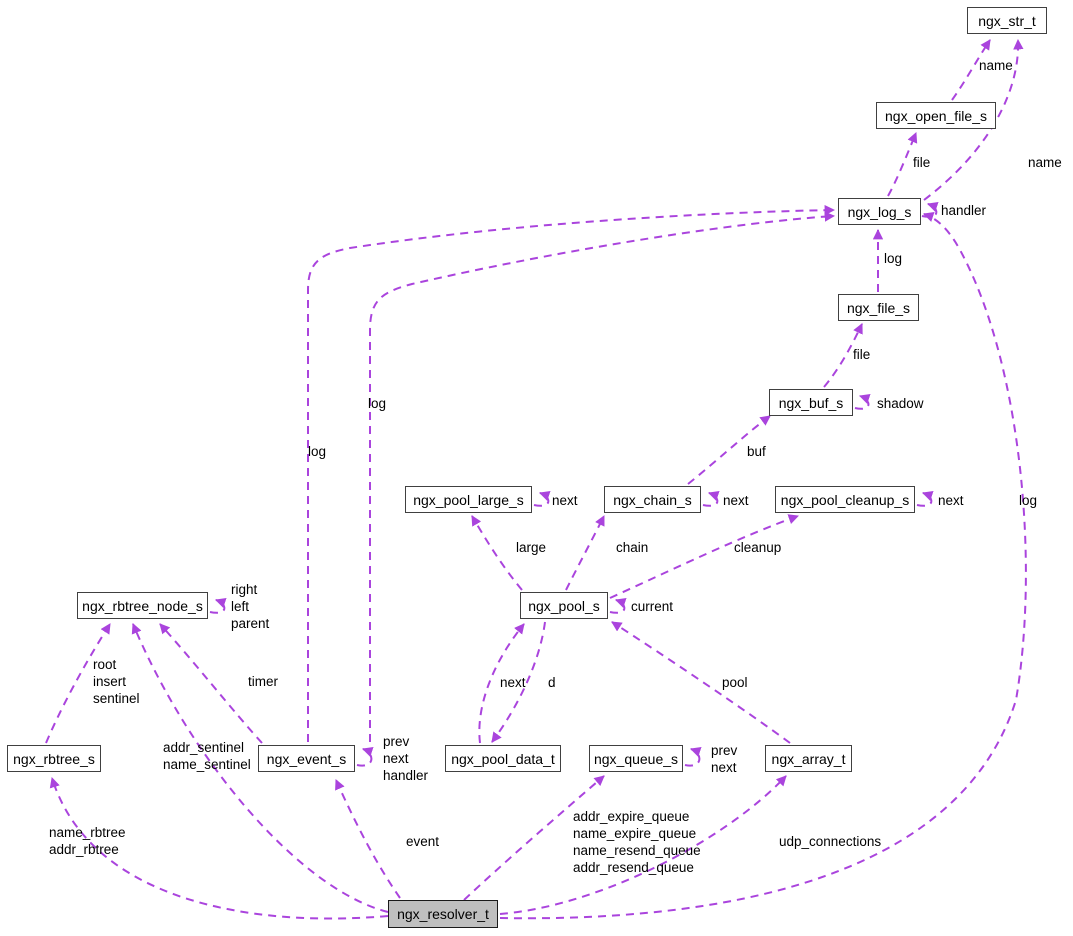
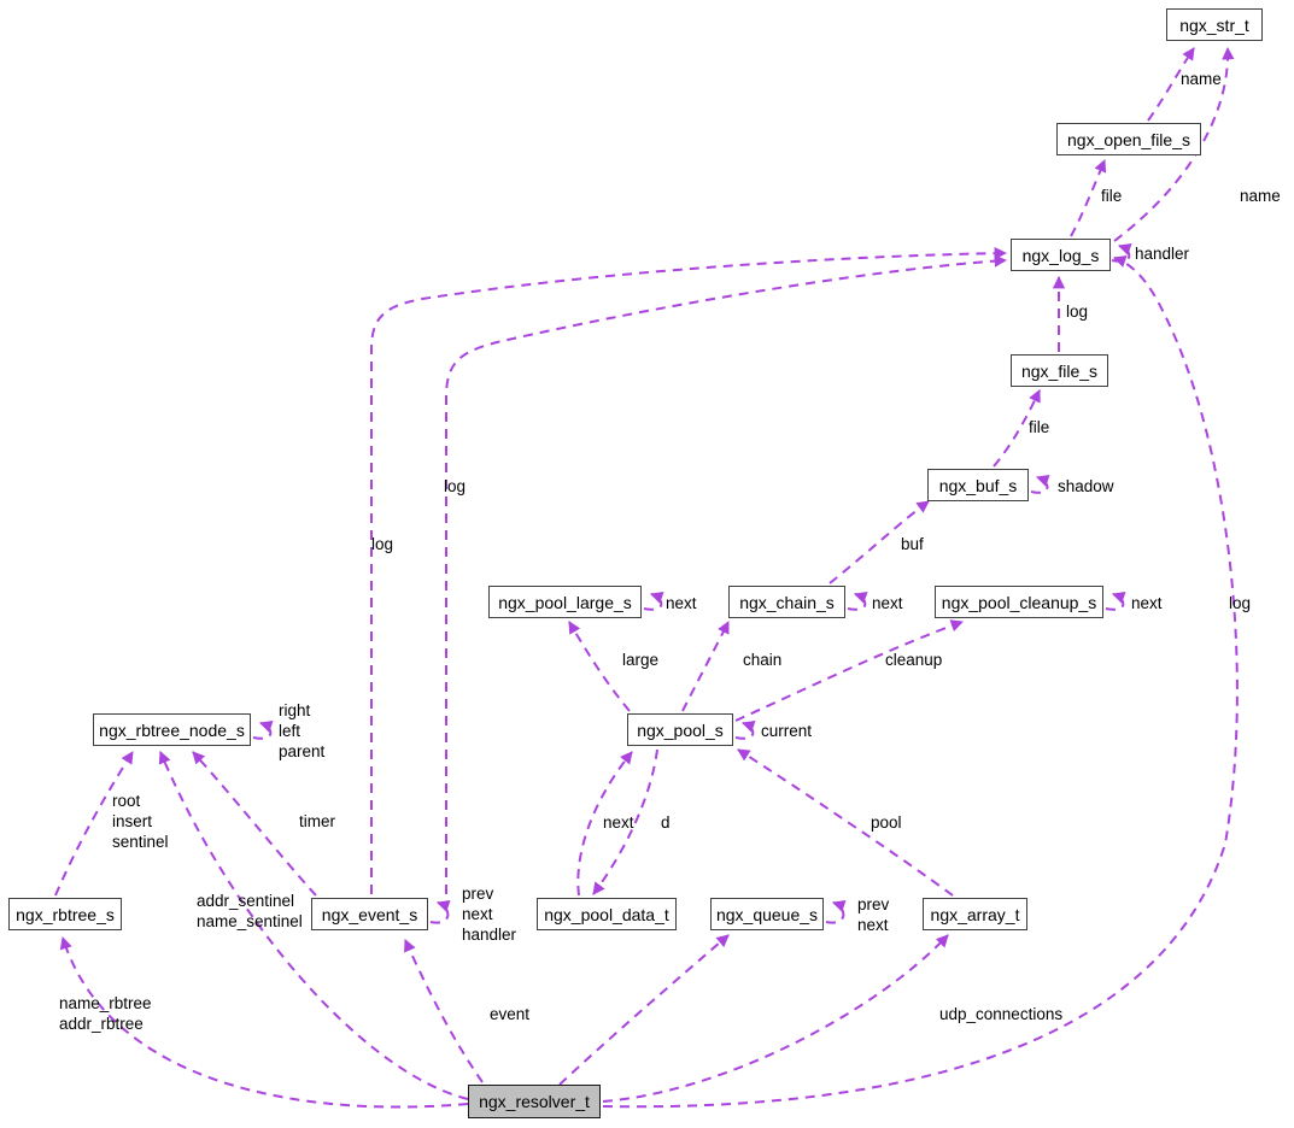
  ngx_str_t
  ngx_open_file_s
  ngx_log_s
  ngx_file_s
  ngx_buf_s
  ngx_pool_large_s
  ngx_chain_s
  ngx_pool_cleanup_s
  ngx_rbtree_node_s
  ngx_pool_s
  ngx_rbtree_s
  ngx_event_s
  ngx_pool_data_t
  ngx_queue_s
  ngx_array_t
  ngx_resolver_t
  name
  name
  file
  handler
  log
  file
  shadow
  buf
  log
  log
  log
  next
  next
  next
  large
  chain
  cleanup
  right
  left
  parent
  current
  root
  insert
  sentinel
  timer
  next
  d
  pool
  addr_sentinel
  name_sentinel
  prev
  next
  handler
  prev
  next
  name_rbtree
  addr_rbtree
- addr_expire_queue
- name_expire_queue
- name_resend_queue
- addr_resend_queue
  udp_connections
  event
